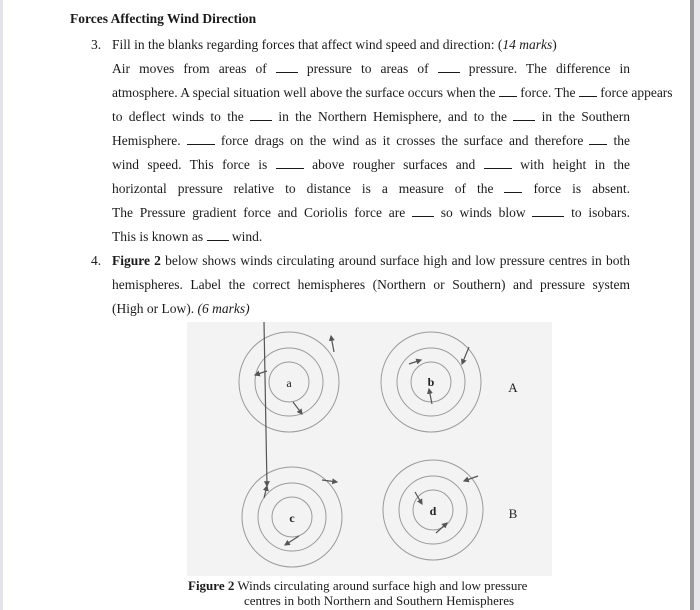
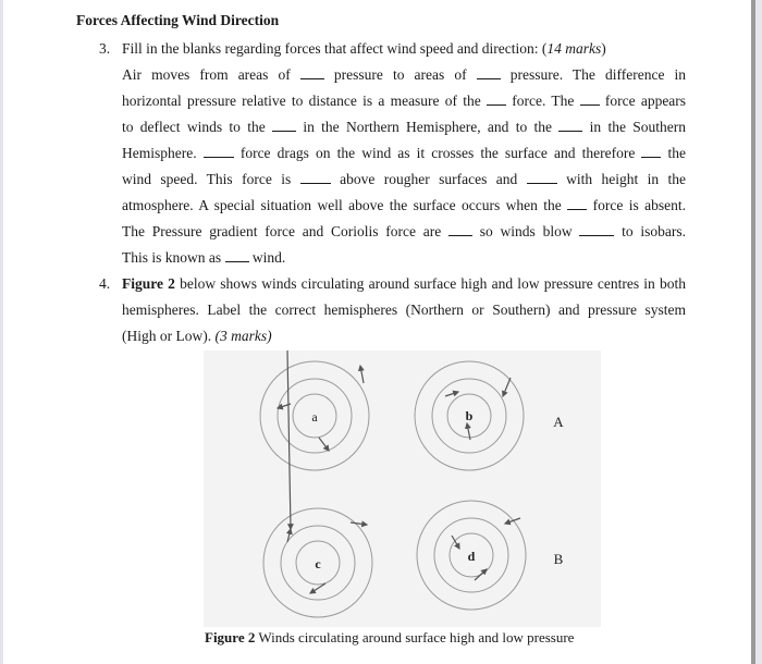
  Forces Affecting Wind Direction
  3.
  Fill in the blanks regarding forces that affect wind speed and direction: (14 marks)
  Air moves from areas of pressure to areas of pressure. The difference in
- atmosphere. A special situation well above the surface occurs when the force. The force appears
+ horizontal pressure relative to distance is a measure of the force. The force appears
  to deflect winds to the in the Northern Hemisphere, and to the in the Southern
  Hemisphere. force drags on the wind as it crosses the surface and therefore the
  wind speed. This force is above rougher surfaces and with height in the
- horizontal pressure relative to distance is a measure of the force is absent.
+ atmosphere. A special situation well above the surface occurs when the force is absent.
  The Pressure gradient force and Coriolis force are so winds blow to isobars.
  This is known as wind.
  4.
  Figure 2 below shows winds circulating around surface high and low pressure centres in both
  hemispheres. Label the correct hemispheres (Northern or Southern) and pressure system
- (High or Low). (6 marks)
+ (High or Low). (3 marks)
  a
  b
  c
  d
  A
  B
  Figure 2 Winds circulating around surface high and low pressure
- centres in both Northern and Southern Hemispheres
